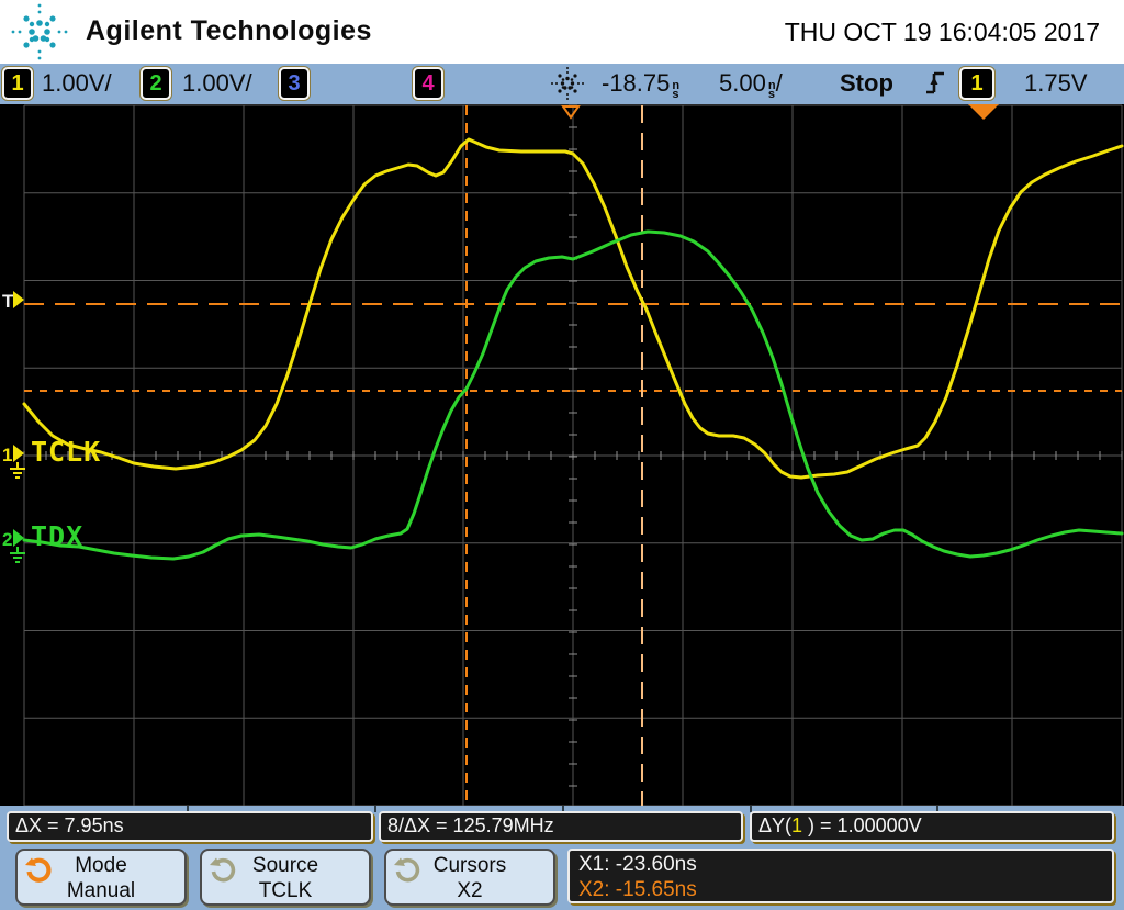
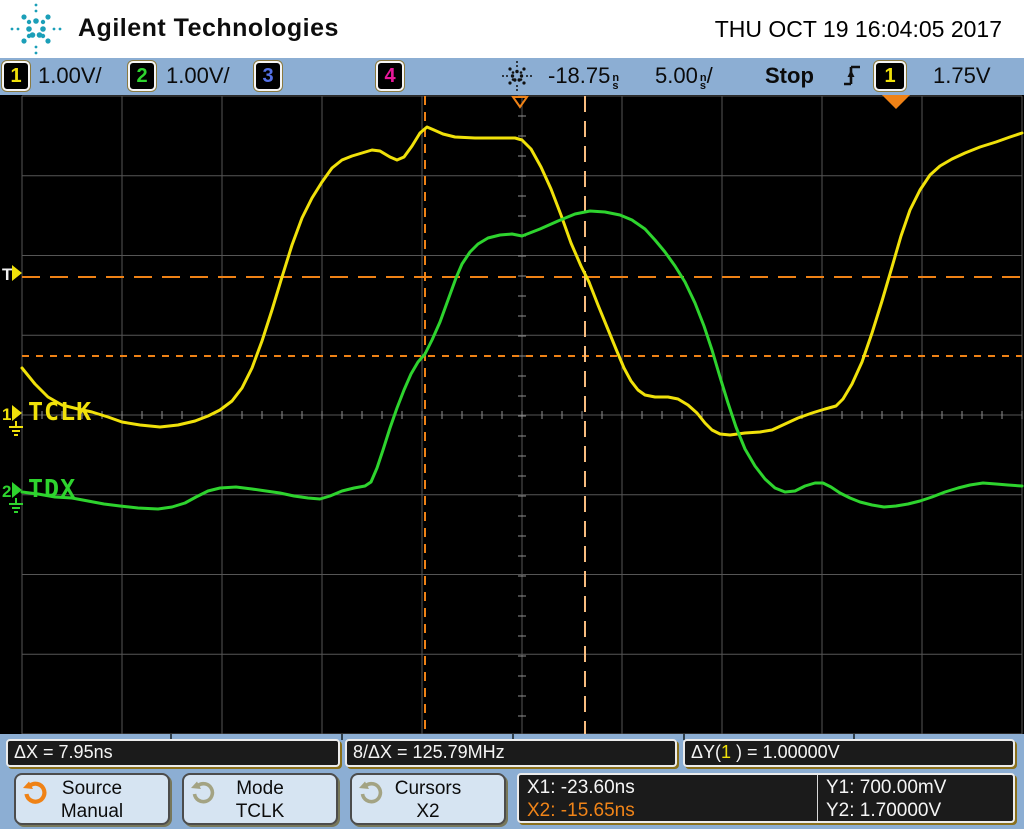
  T
  1
  2
  TCLK
  TDX
  Agilent Technologies
  THU OCT 19 16:04:05 2017
  1
  1.00V/
  2
  1.00V/
  3
  4
  -18.75
  n
  s
  5.00
  n
  s
  /
  Stop
  1
  1.75V
  ΔX = 7.95ns
  8/ΔX = 125.79MHz
  ΔY(1 ) = 1.00000V
- Mode
+ Source
  Manual
- Source
+ Mode
  TCLK
  Cursors
  X2
  X1: -23.60ns
  X2: -15.65ns
+ Y1: 700.00mV
+ Y2: 1.70000V
